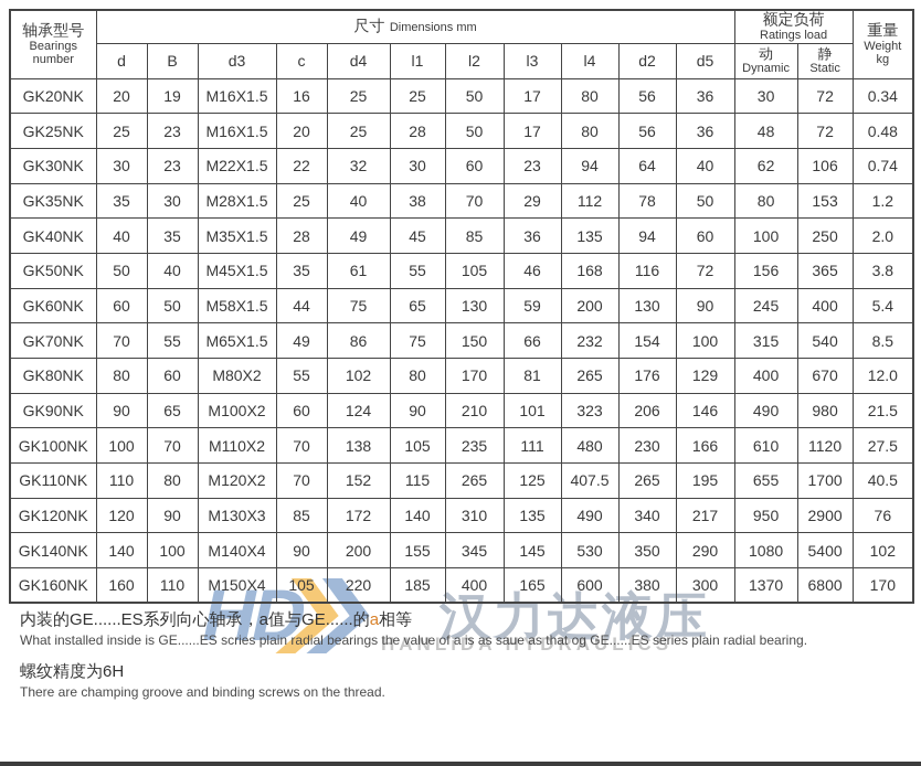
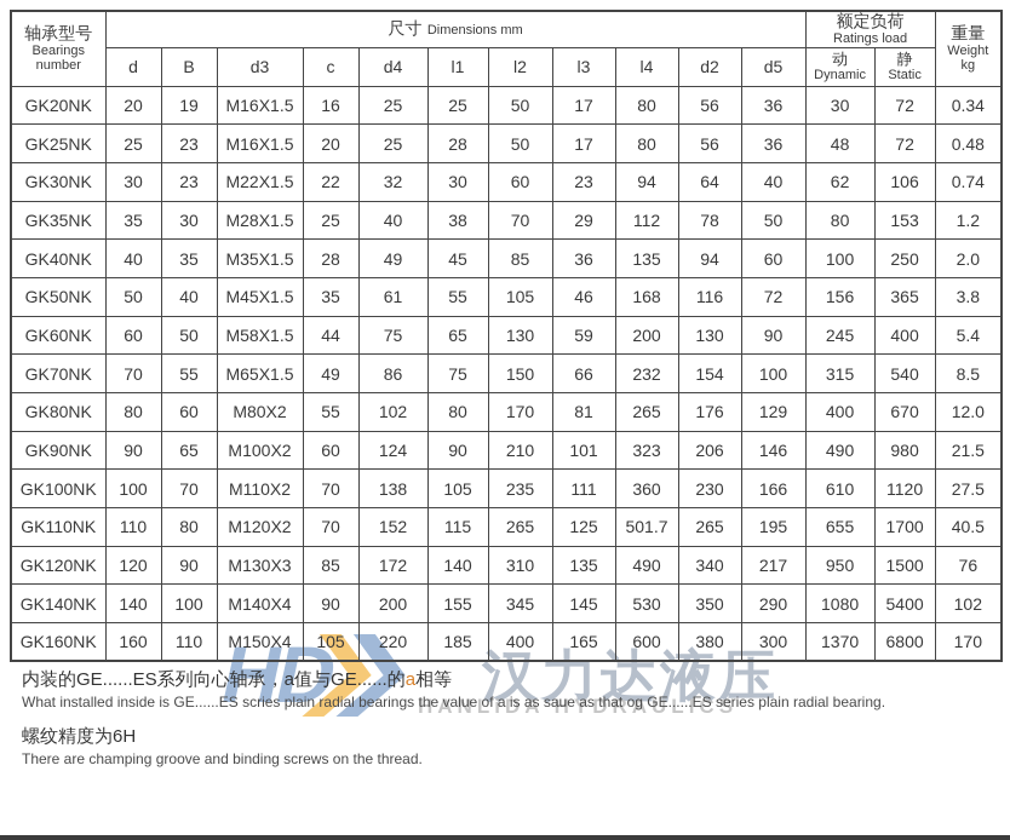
  汉力达液压
  HANLiDA HYDRAULICS
  轴承型号 Bearings number	尺寸 Dimensions mm	额定负荷 Ratings load	重量 Weight kg
  d	B	d3	c	d4	l1	l2	l3	l4	d2	d5	动 Dynamic	静 Static
  GK20NK	20	19	M16X1.5	16	25	25	50	17	80	56	36	30	72	0.34
  GK25NK	25	23	M16X1.5	20	25	28	50	17	80	56	36	48	72	0.48
  GK30NK	30	23	M22X1.5	22	32	30	60	23	94	64	40	62	106	0.74
  GK35NK	35	30	M28X1.5	25	40	38	70	29	112	78	50	80	153	1.2
  GK40NK	40	35	M35X1.5	28	49	45	85	36	135	94	60	100	250	2.0
  GK50NK	50	40	M45X1.5	35	61	55	105	46	168	116	72	156	365	3.8
  GK60NK	60	50	M58X1.5	44	75	65	130	59	200	130	90	245	400	5.4
  GK70NK	70	55	M65X1.5	49	86	75	150	66	232	154	100	315	540	8.5
  GK80NK	80	60	M80X2	55	102	80	170	81	265	176	129	400	670	12.0
  GK90NK	90	65	M100X2	60	124	90	210	101	323	206	146	490	980	21.5
- GK100NK	100	70	M110X2	70	138	105	235	111	480	230	166	610	1120	27.5
+ GK100NK	100	70	M110X2	70	138	105	235	111	360	230	166	610	1120	27.5
- GK110NK	110	80	M120X2	70	152	115	265	125	407.5	265	195	655	1700	40.5
+ GK110NK	110	80	M120X2	70	152	115	265	125	501.7	265	195	655	1700	40.5
- GK120NK	120	90	M130X3	85	172	140	310	135	490	340	217	950	2900	76
+ GK120NK	120	90	M130X3	85	172	140	310	135	490	340	217	950	1500	76
  GK140NK	140	100	M140X4	90	200	155	345	145	530	350	290	1080	5400	102
  GK160NK	160	110	M150X4	105	220	185	400	165	600	380	300	1370	6800	170
  内装的GE......ES系列向心轴承，a值与GE......的a相等
  What installed inside is GE......ES scries plain radial bearings the value of a is as saue as that og GE......ES series plain radial bearing.
  螺纹精度为6H
  There are champing groove and binding screws on the thread.
